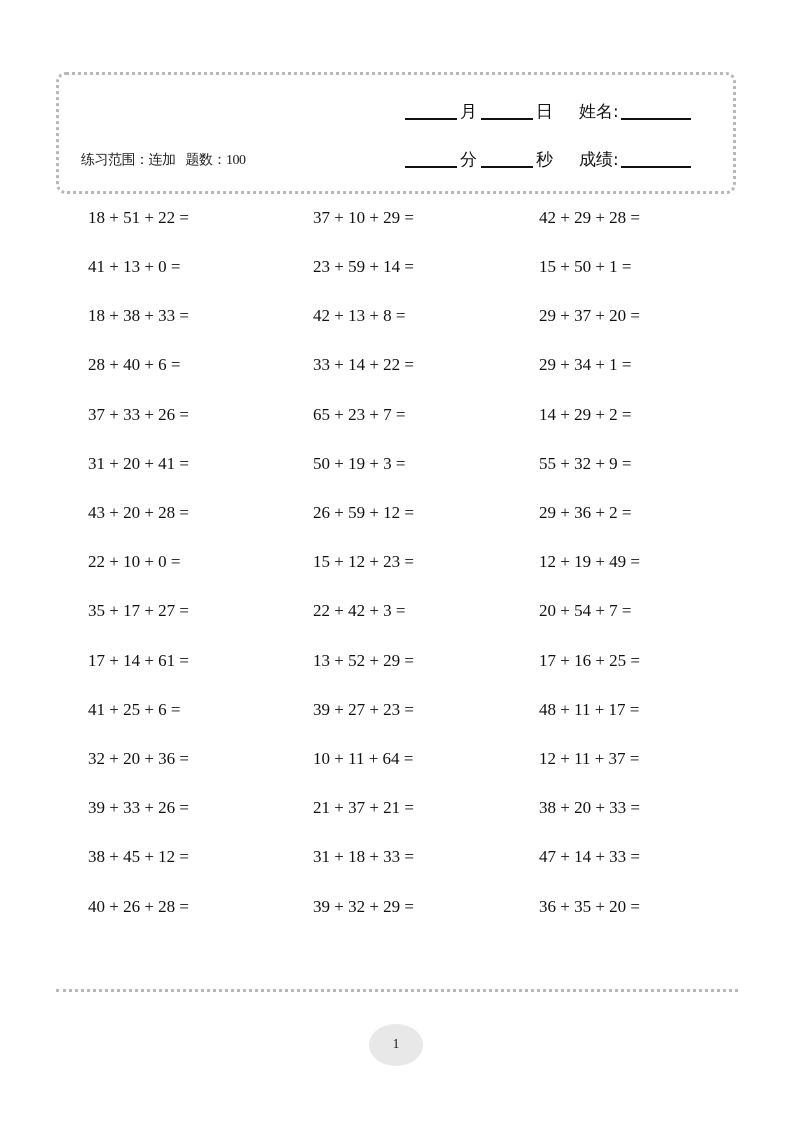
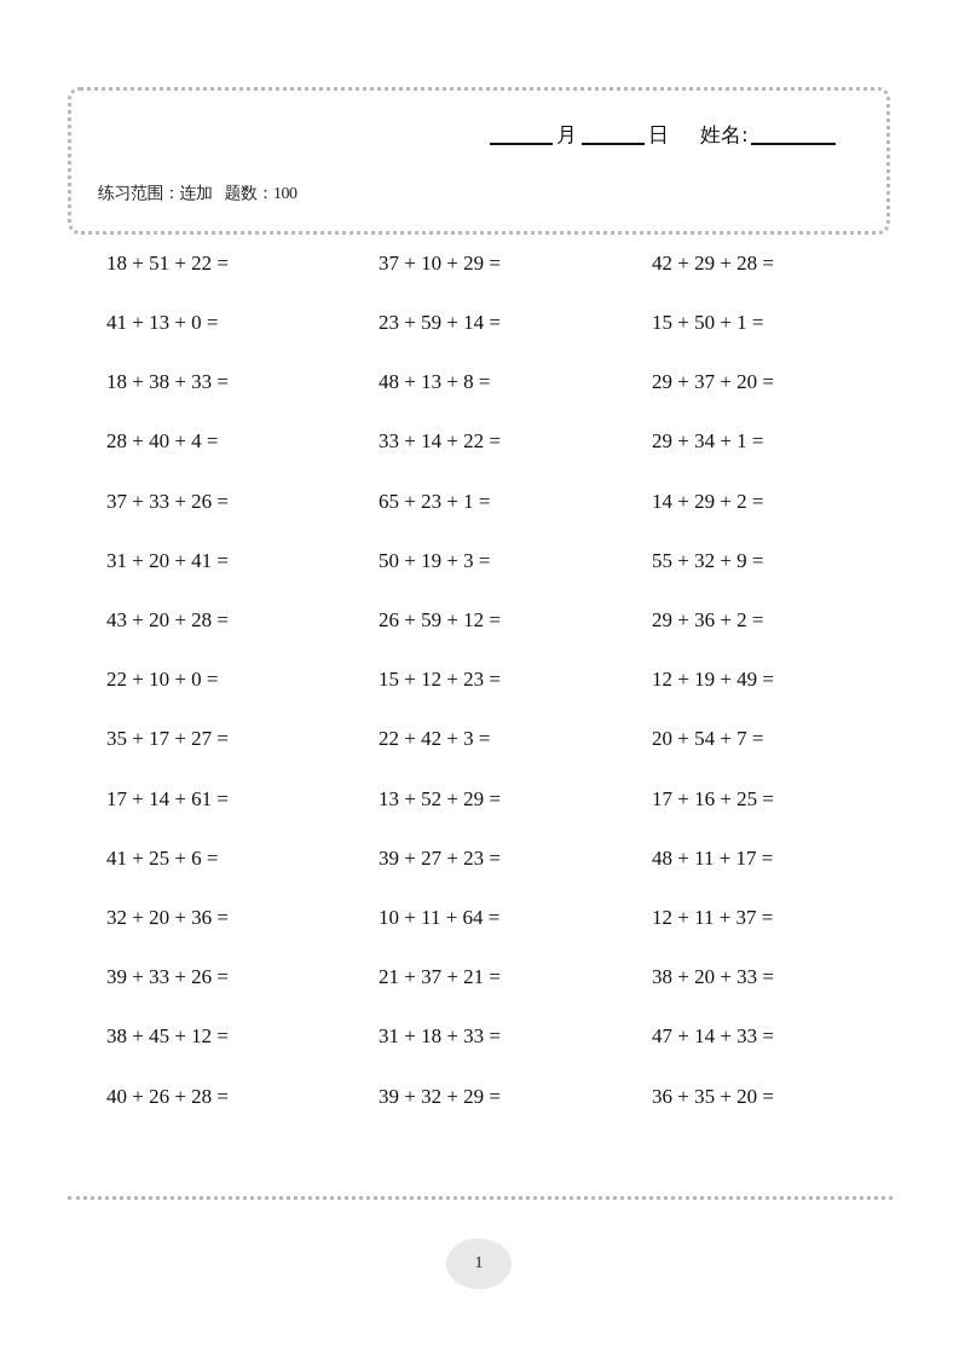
  月
  日
  姓名:
  练习范围：连加 题数：100
- 分
- 秒
- 成绩:
  18 + 51 + 22 =
  41 + 13 + 0 =
  18 + 38 + 33 =
- 28 + 40 + 6 =
+ 28 + 40 + 4 =
  37 + 33 + 26 =
  31 + 20 + 41 =
  43 + 20 + 28 =
  22 + 10 + 0 =
  35 + 17 + 27 =
  17 + 14 + 61 =
  41 + 25 + 6 =
  32 + 20 + 36 =
  39 + 33 + 26 =
  38 + 45 + 12 =
  40 + 26 + 28 =
  37 + 10 + 29 =
  23 + 59 + 14 =
- 42 + 13 + 8 =
+ 48 + 13 + 8 =
  33 + 14 + 22 =
- 65 + 23 + 7 =
+ 65 + 23 + 1 =
  50 + 19 + 3 =
  26 + 59 + 12 =
  15 + 12 + 23 =
  22 + 42 + 3 =
  13 + 52 + 29 =
  39 + 27 + 23 =
  10 + 11 + 64 =
  21 + 37 + 21 =
  31 + 18 + 33 =
  39 + 32 + 29 =
  42 + 29 + 28 =
  15 + 50 + 1 =
  29 + 37 + 20 =
  29 + 34 + 1 =
  14 + 29 + 2 =
  55 + 32 + 9 =
  29 + 36 + 2 =
  12 + 19 + 49 =
  20 + 54 + 7 =
  17 + 16 + 25 =
  48 + 11 + 17 =
  12 + 11 + 37 =
  38 + 20 + 33 =
  47 + 14 + 33 =
  36 + 35 + 20 =
  1
